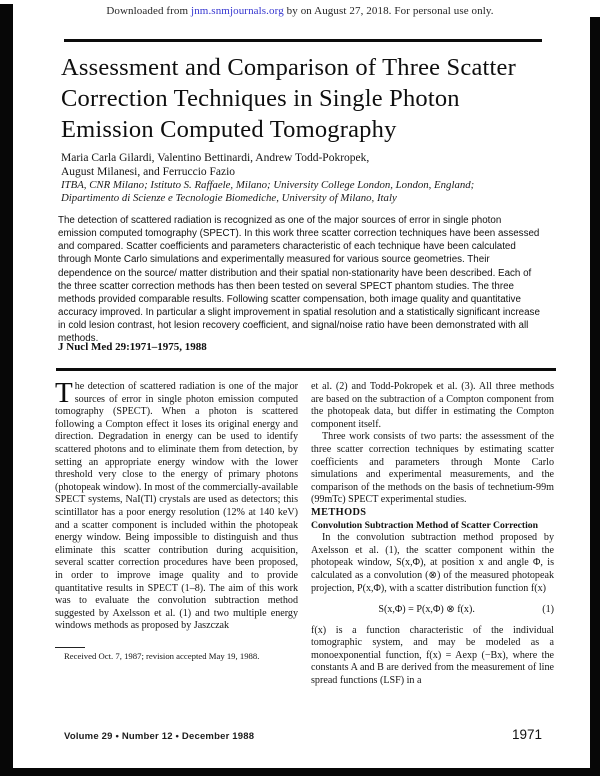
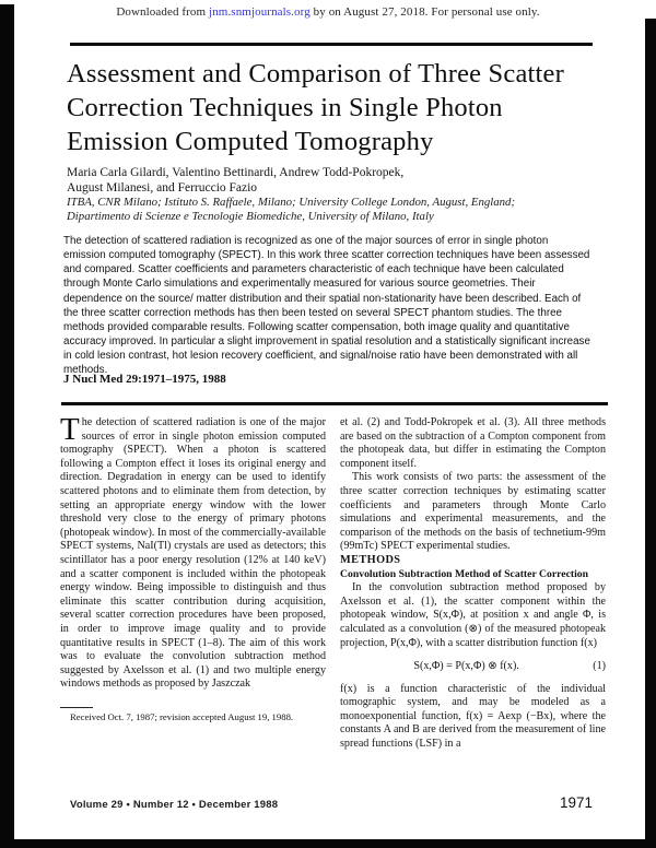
  Downloaded from jnm.snmjournals.org by on August 27, 2018. For personal use only.
  Assessment and Comparison of Three Scatter Correction Techniques in Single Photon Emission Computed Tomography
  Maria Carla Gilardi, Valentino Bettinardi, Andrew Todd-Pokropek,
  August Milanesi, and Ferruccio Fazio
- ITBA, CNR Milano; Istituto S. Raffaele, Milano; University College London, London, England; Dipartimento di Scienze e Tecnologie Biomediche, University of Milano, Italy
+ ITBA, CNR Milano; Istituto S. Raffaele, Milano; University College London, August, England; Dipartimento di Scienze e Tecnologie Biomediche, University of Milano, Italy
  The detection of scattered radiation is recognized as one of the major sources of error in single photon emission computed tomography (SPECT). In this work three scatter correction techniques have been assessed and compared. Scatter coefficients and parameters characteristic of each technique have been calculated through Monte Carlo simulations and experimentally measured for various source geometries. Their dependence on the source/ matter distribution and their spatial non-stationarity have been described. Each of the three scatter correction methods has then been tested on several SPECT phantom studies. The three methods provided comparable results. Following scatter compensation, both image quality and quantitative accuracy improved. In particular a slight improvement in spatial resolution and a statistically significant increase in cold lesion contrast, hot lesion recovery coefficient, and signal/noise ratio have been demonstrated with all methods.
  J Nucl Med 29:1971–1975, 1988
  T
  he detection of scattered radiation is one of the major sources of error in single photon emission computed tomography (SPECT). When a photon is scattered following a Compton effect it loses its original energy and direction. Degradation in energy can be used to identify scattered photons and to eliminate them from detection, by setting an appropriate energy window with the lower threshold very close to the energy of primary photons (photopeak window). In most of the commercially-available SPECT systems, NaI(Tl) crystals are used as detectors; this scintillator has a poor energy resolution (12% at 140 keV) and a scatter component is included within the photopeak energy window. Being impossible to distinguish and thus eliminate this scatter contribution during acquisition, several scatter correction procedures have been proposed, in order to improve image quality and to provide quantitative results in SPECT (1–8). The aim of this work was to evaluate the convolution subtraction method suggested by Axelsson et al. (1) and two multiple energy windows methods as proposed by Jaszczak
- Received Oct. 7, 1987; revision accepted May 19, 1988.
+ Received Oct. 7, 1987; revision accepted August 19, 1988.
  et al. (2) and Todd-Pokropek et al. (3). All three methods are based on the subtraction of a Compton component from the photopeak data, but differ in estimating the Compton component itself.
- Three work consists of two parts: the assessment of the three scatter correction techniques by estimating scatter coefficients and parameters through Monte Carlo simulations and experimental measurements, and the comparison of the methods on the basis of technetium-99m (99mTc) SPECT experimental studies.
+ This work consists of two parts: the assessment of the three scatter correction techniques by estimating scatter coefficients and parameters through Monte Carlo simulations and experimental measurements, and the comparison of the methods on the basis of technetium-99m (99mTc) SPECT experimental studies.
  METHODS
  Convolution Subtraction Method of Scatter Correction
  In the convolution subtraction method proposed by Axelsson et al. (1), the scatter component within the photopeak window, S(x,Φ), at position x and angle Φ, is calculated as a convolution (⊗) of the measured photopeak projection, P(x,Φ), with a scatter distribution function f(x)
  S(x,Φ) = P(x,Φ) ⊗ f(x).
  (1)
  f(x) is a function characteristic of the individual tomographic system, and may be modeled as a monoexponential function, f(x) = Aexp (−Bx), where the constants A and B are derived from the measurement of line spread functions (LSF) in a
  Volume 29 • Number 12 • December 1988
  1971
